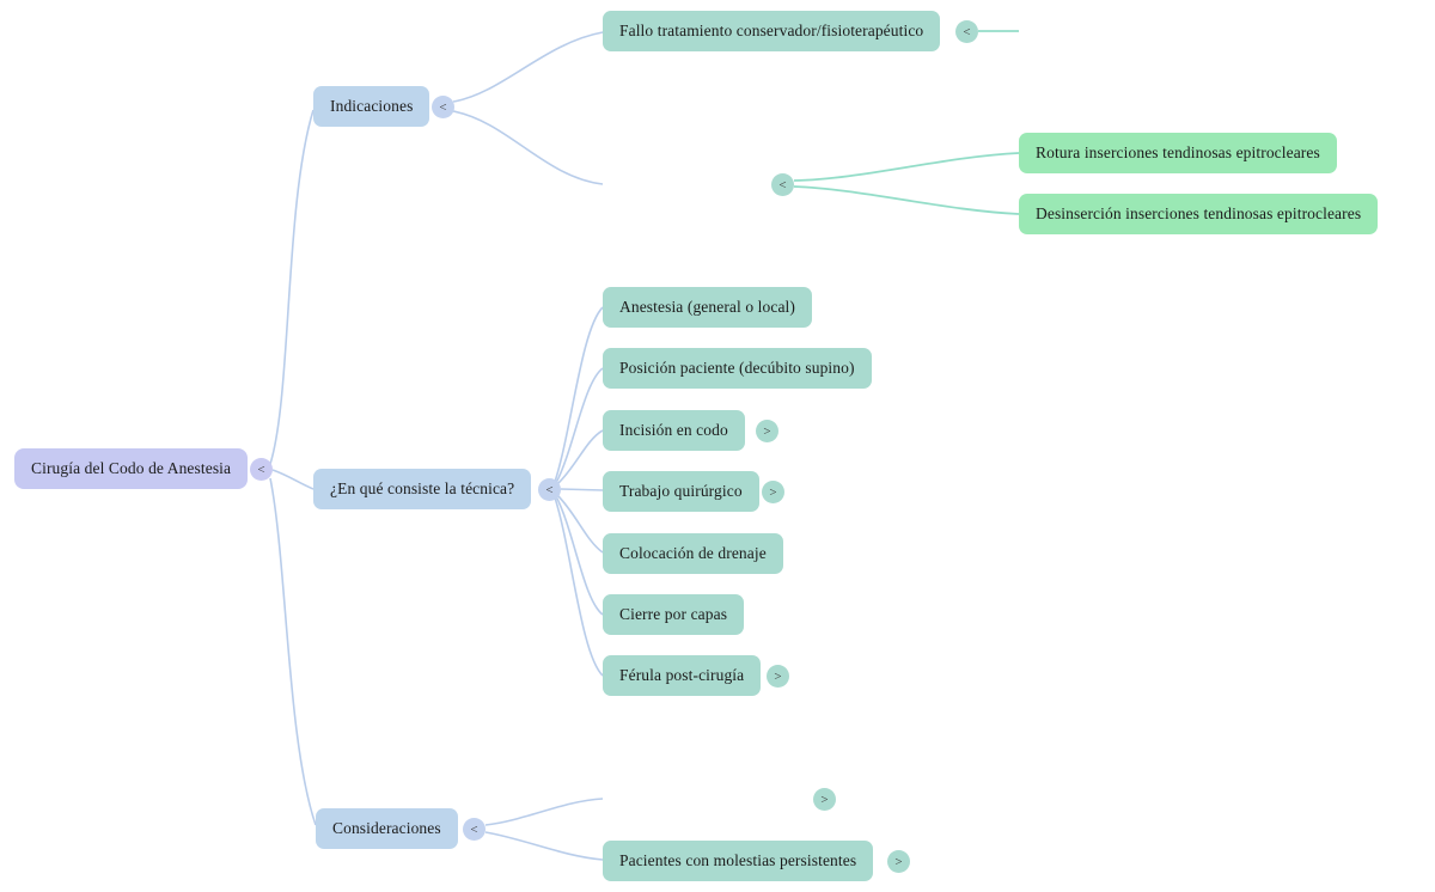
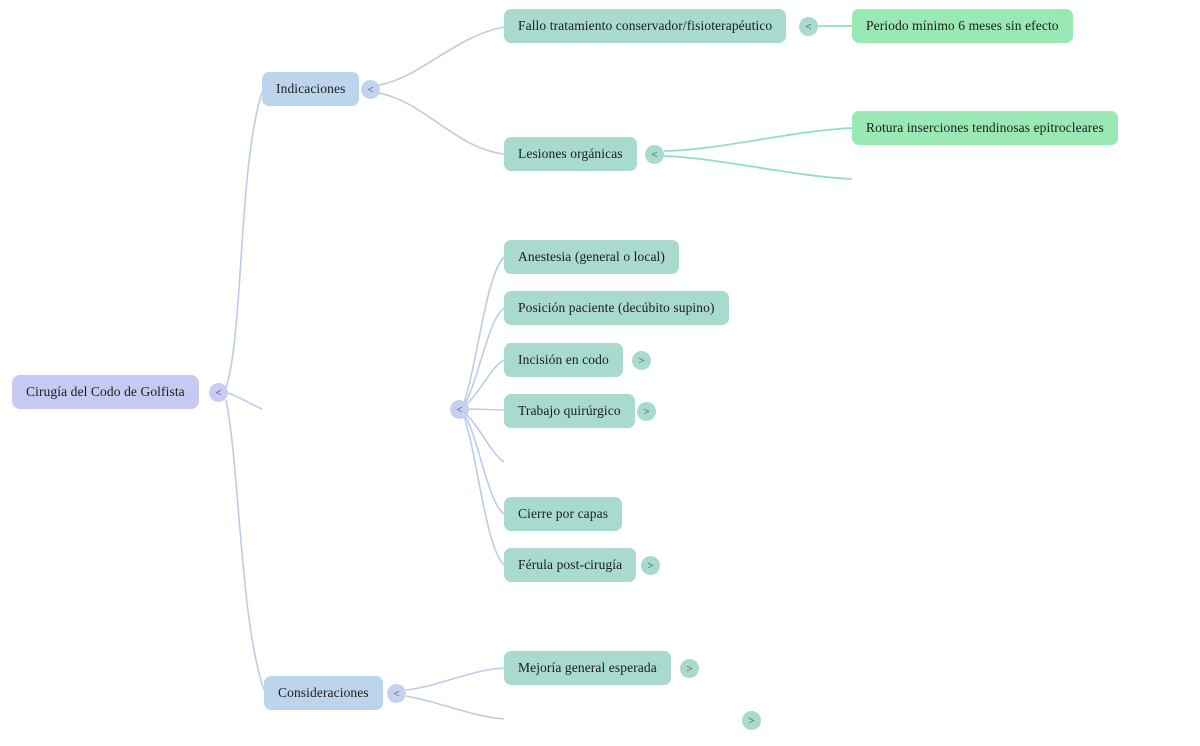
- Cirugía del Codo de Anestesia
+ Cirugía del Codo de Golfista
  <
  Indicaciones
  <
  Fallo tratamiento conservador/fisioterapéutico
  <
+ Periodo mínimo 6 meses sin efecto
+ Lesiones orgánicas
  <
  Rotura inserciones tendinosas epitrocleares
- Desinserción inserciones tendinosas epitrocleares
- ¿En qué consiste la técnica?
  <
  Anestesia (general o local)
  Posición paciente (decúbito supino)
  Incisión en codo
  >
  Trabajo quirúrgico
  >
- Colocación de drenaje
  Cierre por capas
  Férula post-cirugía
  >
  Consideraciones
  <
+ Mejoría general esperada
  >
- Pacientes con molestias persistentes
  >
